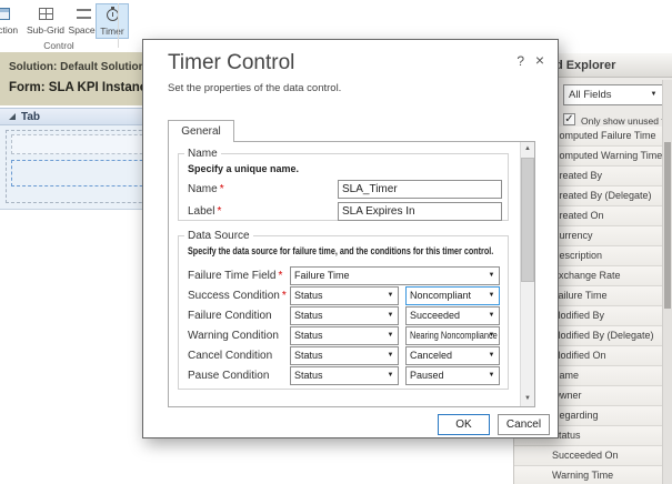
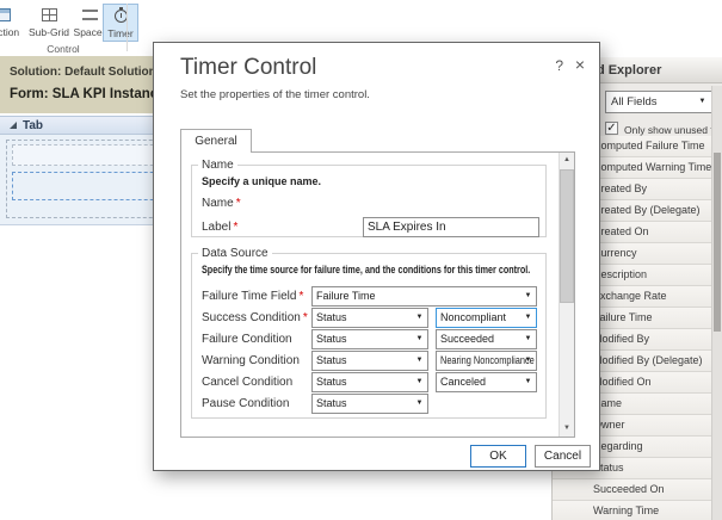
  ction
  Sub-Grid
  Space
  Timr
  Control
  Solution: Default Solutio
  Form: SLA KPI Instan
  Tab
  All Fields
  ✓
  Only show unused
  omputed Failure Time
  omputed Warning Time
  reated By
  reated By (Delegate)
  reated On
  urrency
  escription
  xchange Rate
  ailure Time
  odified By
  odified By (Delegate)
  odified On
  ame
  wner
  egarding
  tatus
  Succeeded On
  Warning Time
  Timer Control
  ?
  ×
- Set the properties of the data control.
+ Set the properties of the timer control.
  General
  Name
  Specify a unique name.
  Name *
- SLA_Timer
  Label *
  SLA Expires In
  Data Source
- Specify the data source for failure time, and the conditions for this timer control.
+ Specify the time source for failure time, and the conditions for this timer control.
  Failure Time Field *
  Failure Time
  Success Condition *
  Status
  Noncompliant
  Failure Condition
  Status
  Succeeded
  Warning Condition
  Status
  Nearing Noncomplia
  Cancel Condition
  Status
  Canceled
  Pause Condition
  Status
- Paused
  OK
  Cancel
